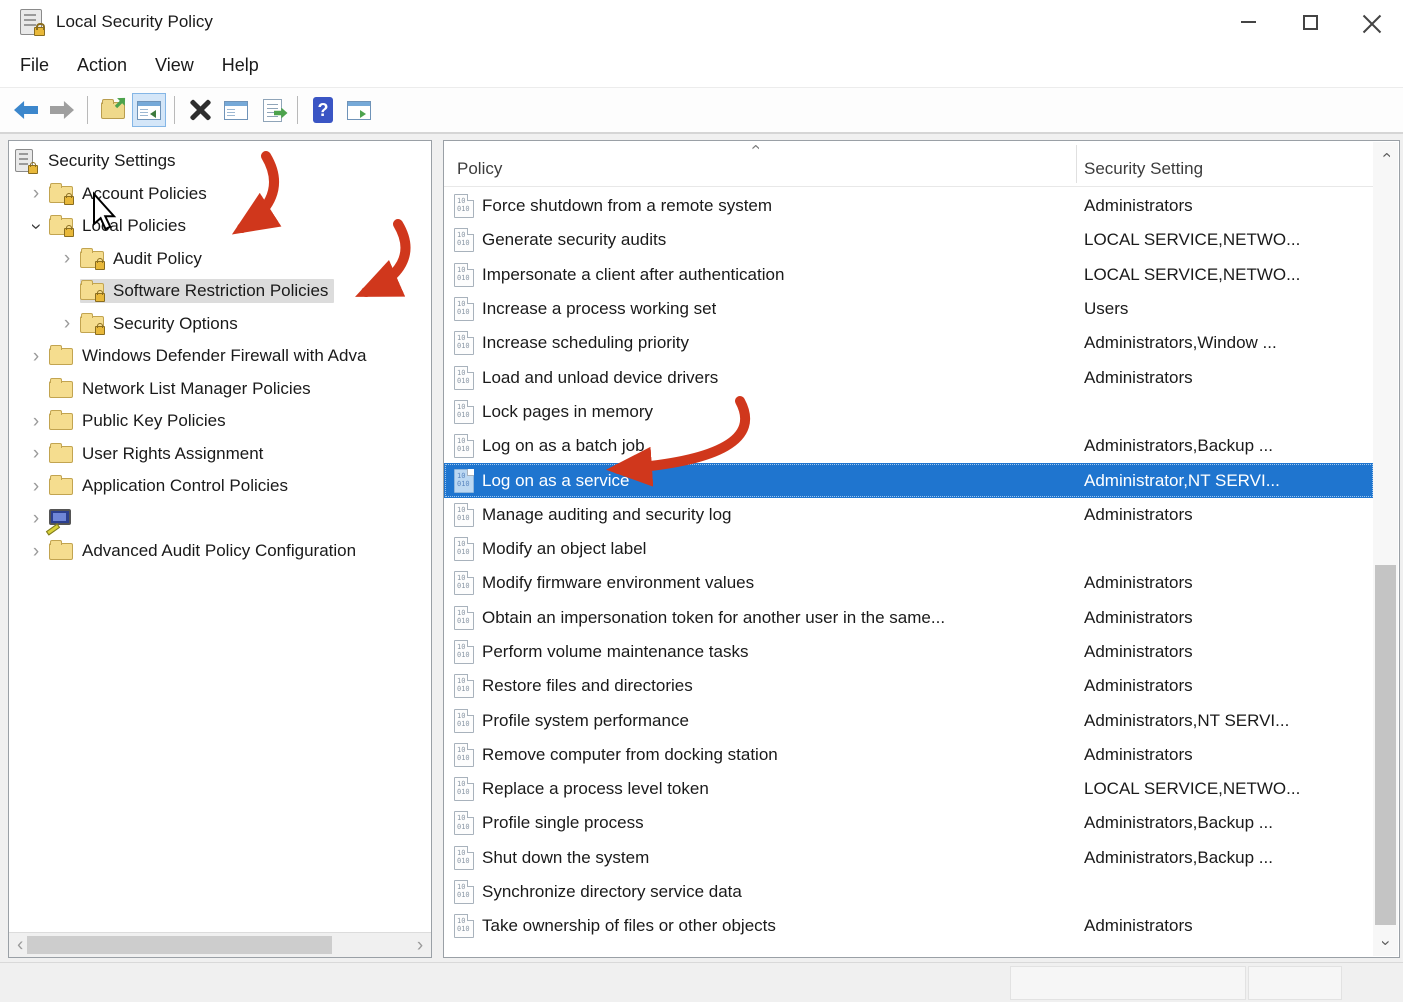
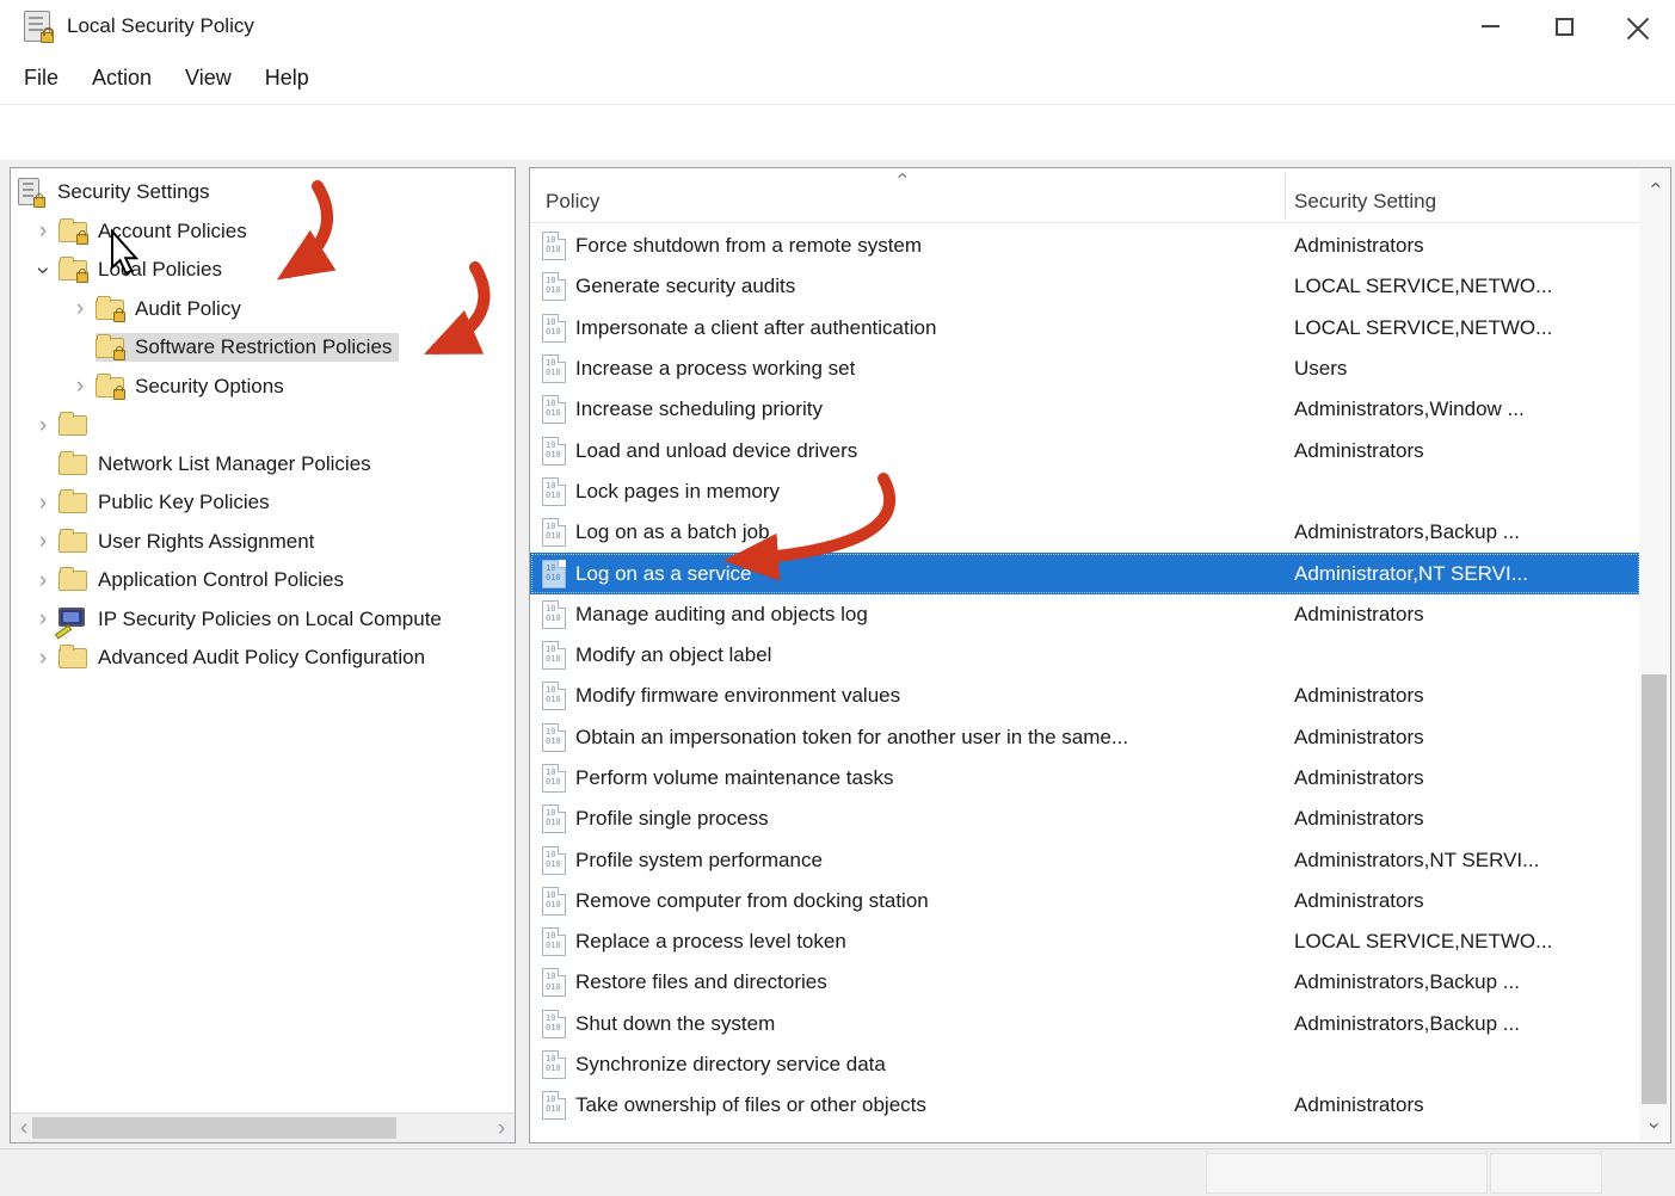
  Local Security Policy
  File
  Action
  View
  Help
- ?
  Security Settings
  ›
  Account Policies
  Loal Policies
  ›
  Audit Policy
  Software Restriction Policies
  ›
  Security Options
  ›
- Windows Defender Firewall with Adva
  Network List Manager Policies
  ›
  Public Key Policies
  ›
  User Rights Assignment
  ›
  Application Control Policies
  ›
+ IP Security Policies on Local Compute
  ›
  Advanced Audit Policy Configuration
  ›
  Policy
  Security Setting
  10
  010
  Force shutdown from a remote system
  Administrators
  10
  010
  Generate security audits
  LOCAL SERVICE,NETWO...
  10
  010
  Impersonate a client after authentication
  LOCAL SERVICE,NETWO...
  10
  010
  Increase a process working set
  Users
  10
  010
  Increase scheduling priority
  Administrators,Window ...
  10
  010
  Load and unload device drivers
  Administrators
  10
  010
  Lock pages in memory
  10
  010
  Log on as a batch job
  Administrators,Backup ...
  10
  010
  Log on as a service
  Administrator,NT SERVI...
  010
- Manage auditing and security log
+ Manage auditing and objects log
  Administrators
  10
  010
  Modify an object label
  10
  010
  Modify firmware environment values
  Administrators
  10
  010
  Obtain an impersonation token for another user in the same...
  Administrators
  10
  010
  Perform volume maintenance tasks
  Administrators
  10
  010
- Restore files and directories
+ Profile single process
  Administrators
  10
  010
  Profile system performance
  Administrators,NT SERVI...
  10
  010
  Remove computer from docking station
  Administrators
  10
  010
  Replace a process level token
  LOCAL SERVICE,NETWO...
  10
  010
- Profile single process
+ Restore files and directories
  Administrators,Backup ...
  10
  010
  Shut down the system
  Administrators,Backup ...
  10
  010
  Synchronize directory service data
  10
  010
  Take ownership of files or other objects
  Administrators
